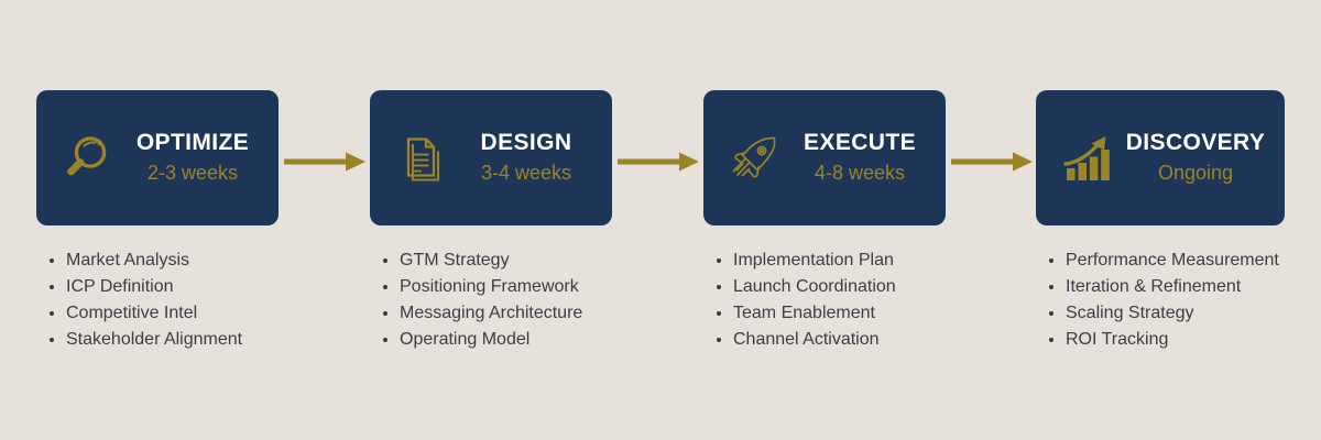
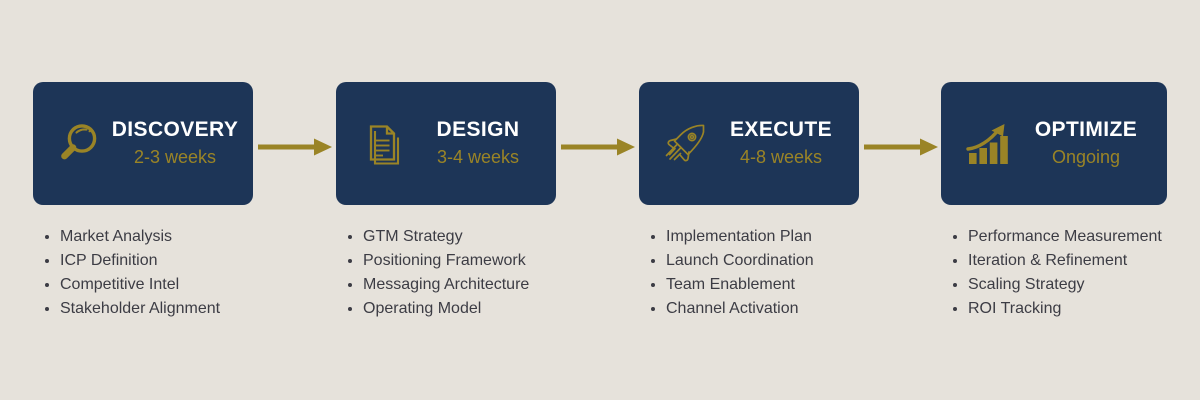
- OPTIMIZE
+ DISCOVERY
  2-3 weeks
  Market Analysis
  ICP Definition
  Competitive Intel
  Stakeholder Alignment
  DESIGN
  3-4 weeks
  GTM Strategy
  Positioning Framework
  Messaging Architecture
  Operating Model
  EXECUTE
  4-8 weeks
  Implementation Plan
  Launch Coordination
  Team Enablement
  Channel Activation
- DISCOVERY
+ OPTIMIZE
  Ongoing
  Performance Measurement
  Iteration & Refinement
  Scaling Strategy
  ROI Tracking
